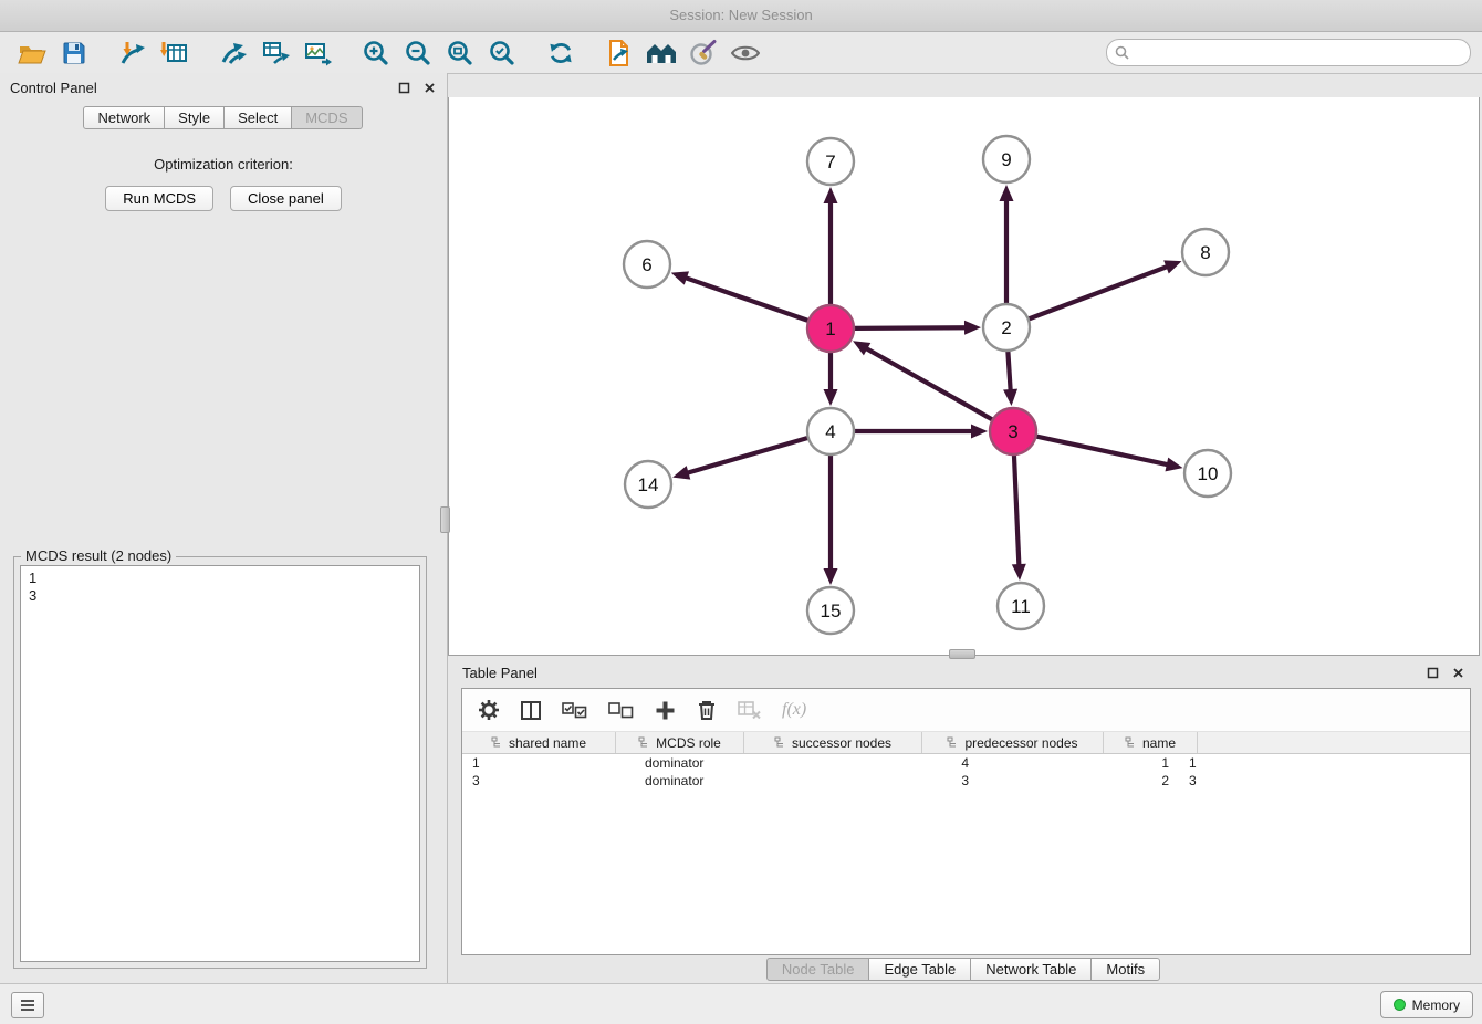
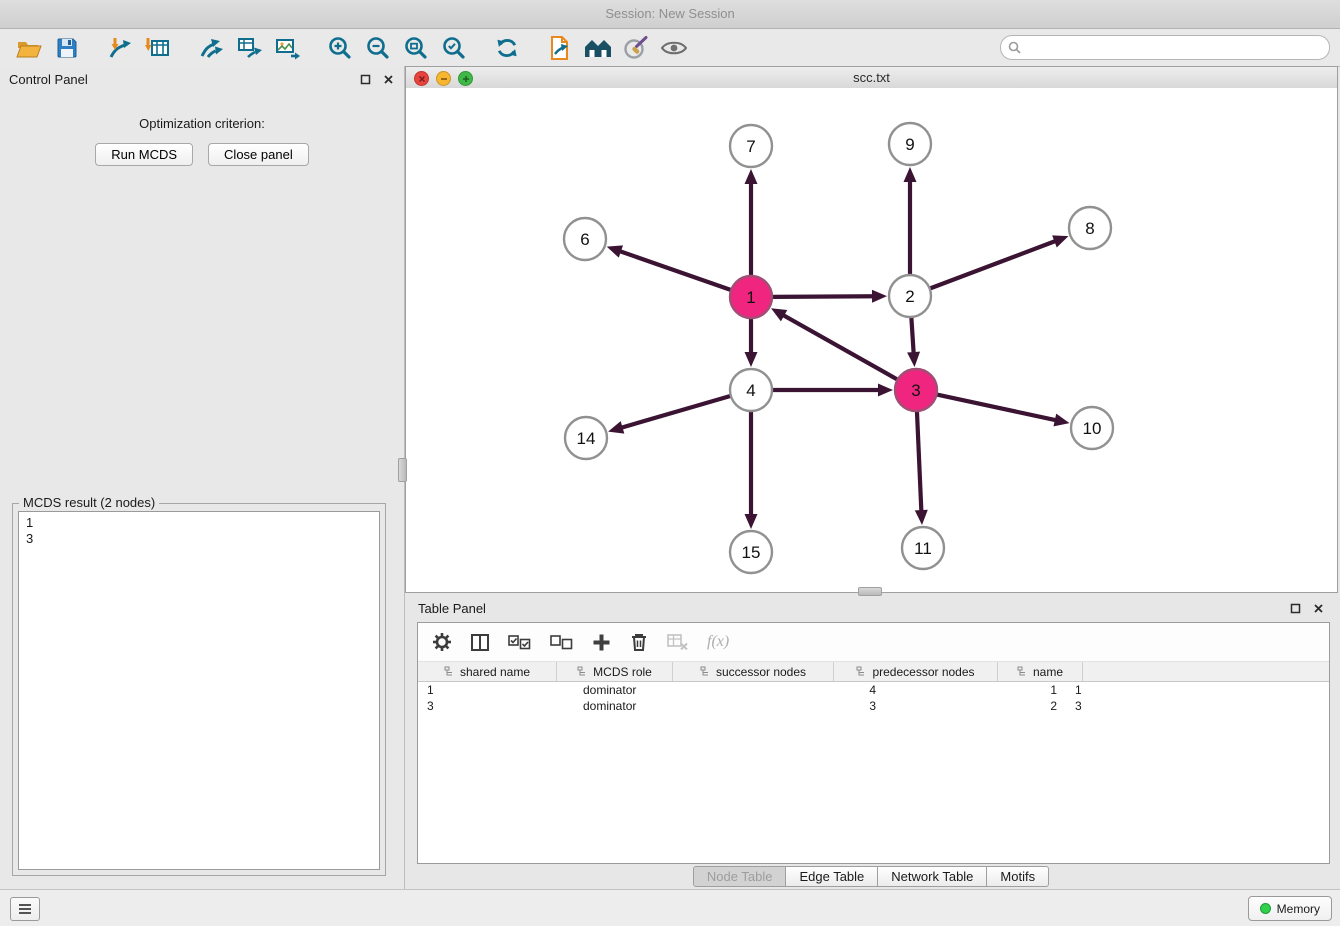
  Session: New Session
  Control Panel
- Network
- Style
- Select
- MCDS
  Optimization criterion:
  Run MCDS
  Close panel
  MCDS result (2 nodes)
  1
  3
+ scc.txt
  7
  9
  6
  8
  1
  2
  4
  3
  14
  10
  15
  11
  Table Panel
  f(x)
  shared name
  MCDS role
  successor nodes
  predecessor nodes
  name
  1
  dominator
  4
  1
  1
  3
  dominator
  3
  2
  3
  Node Table
  Edge Table
  Network Table
  Motifs
  Memory
